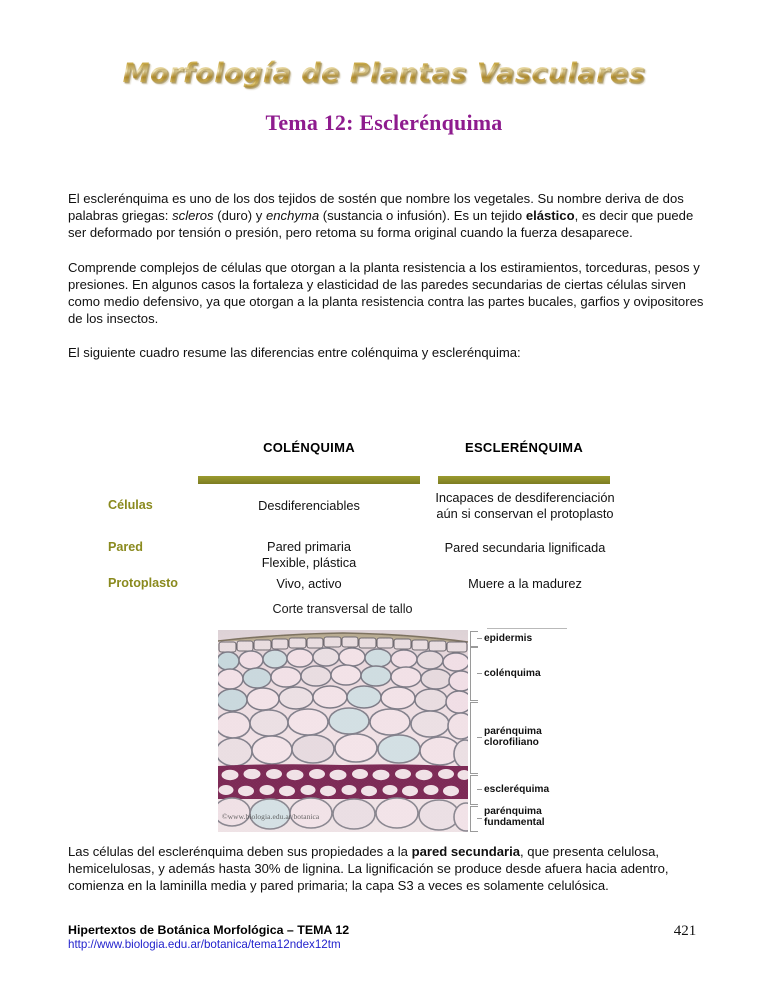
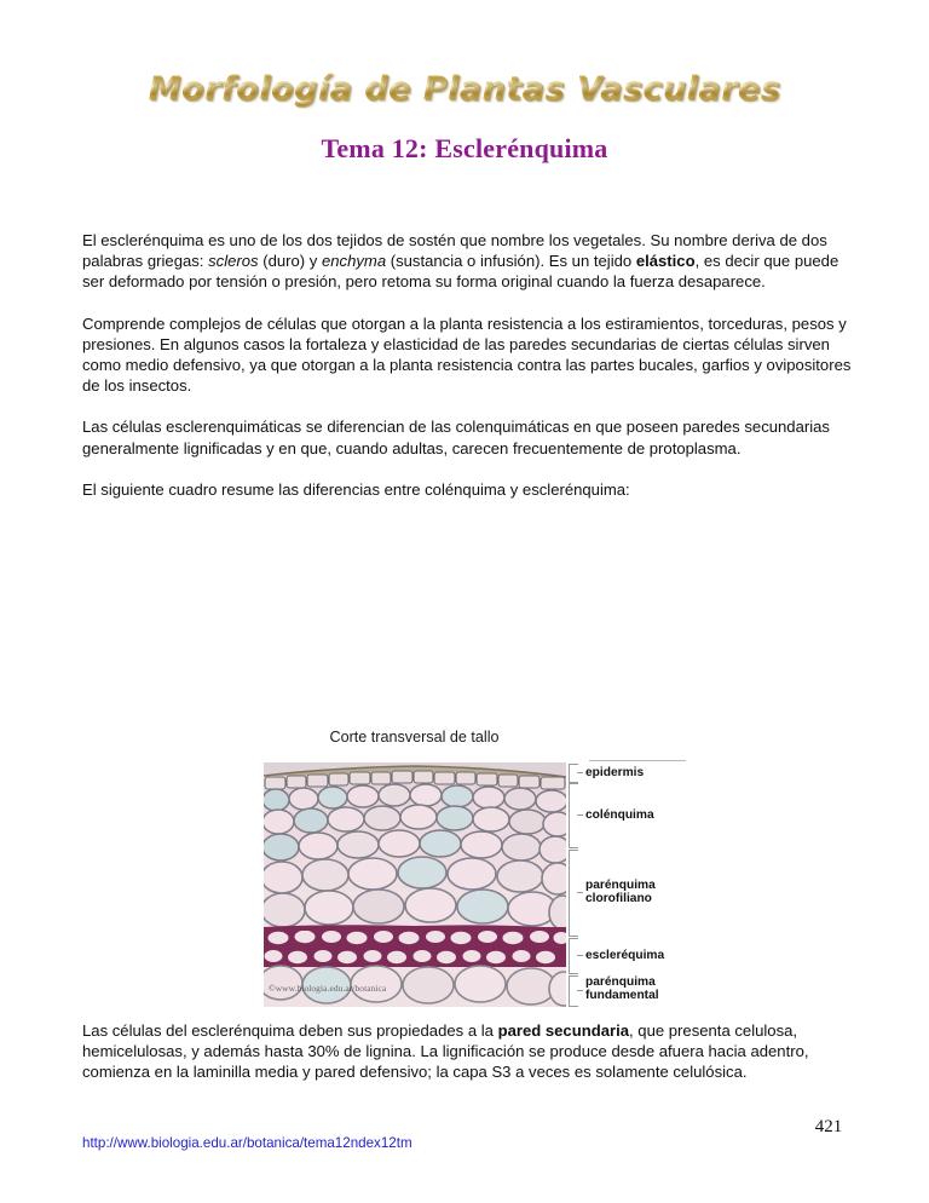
  Morfología de Plantas Vasculares
  Tema 12: Esclerénquima
  El esclerénquima es uno de los dos tejidos de sostén que nombre los vegetales. Su nombre deriva de dos palabras griegas: scleros (duro) y enchyma (sustancia o infusión). Es un tejido elástico, es decir que puede ser deformado por tensión o presión, pero retoma su forma original cuando la fuerza desaparece.
  Comprende complejos de células que otorgan a la planta resistencia a los estiramientos, torceduras, pesos y presiones. En algunos casos la fortaleza y elasticidad de las paredes secundarias de ciertas células sirven como medio defensivo, ya que otorgan a la planta resistencia contra las partes bucales, garfios y ovipositores de los insectos.
+ Las células esclerenquimáticas se diferencian de las colenquimáticas en que poseen paredes secundarias generalmente lignificadas y en que, cuando adultas, carecen frecuentemente de protoplasma.
  El siguiente cuadro resume las diferencias entre colénquima y esclerénquima:
- COLÉNQUIMA
- ESCLERÉNQUIMA
- Células
- Desdiferenciables
- Incapaces de desdiferenciación
- aún si conservan el protoplasto
- Pared
- Pared primaria
- Flexible, plástica
- Pared secundaria lignificada
- Protoplasto
- Vivo, activo
- Muere a la madurez
  Corte transversal de tallo
  ©www.biologia.edu.ar/botanica
  epidermis
  colénquima
  parénquima
  clorofiliano
  escleréquima
  parénquima
  fundamental
- Las células del esclerénquima deben sus propiedades a la pared secundaria, que presenta celulosa, hemicelulosas, y además hasta 30% de lignina. La lignificación se produce desde afuera hacia adentro, comienza en la laminilla media y pared primaria; la capa S3 a veces es solamente celulósica.
+ Las células del esclerénquima deben sus propiedades a la pared secundaria, que presenta celulosa, hemicelulosas, y además hasta 30% de lignina. La lignificación se produce desde afuera hacia adentro, comienza en la laminilla media y pared defensivo; la capa S3 a veces es solamente celulósica.
- Hipertextos de Botánica Morfológica – TEMA 12
  http://www.biologia.edu.ar/botanica/tema12ndex12tm
  421
